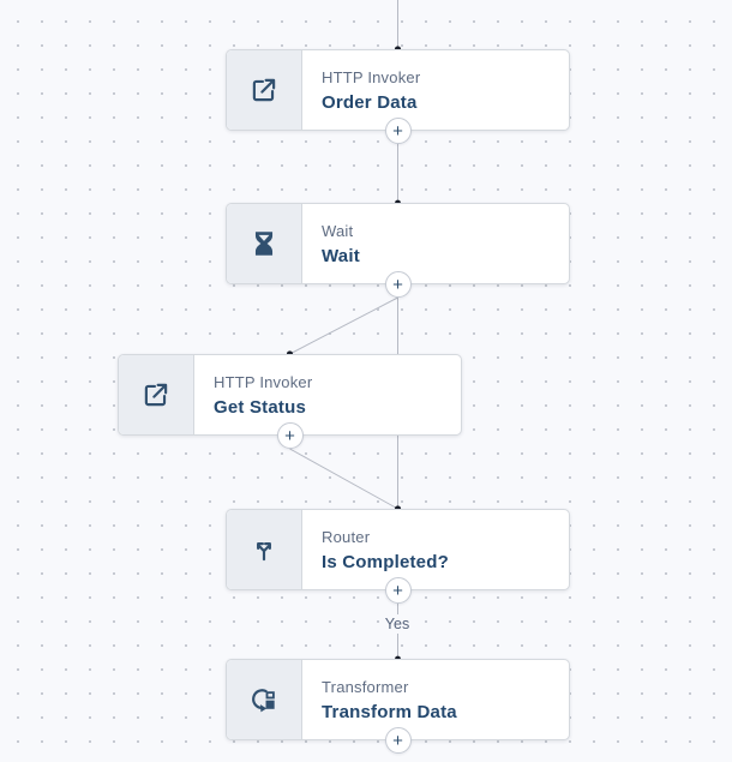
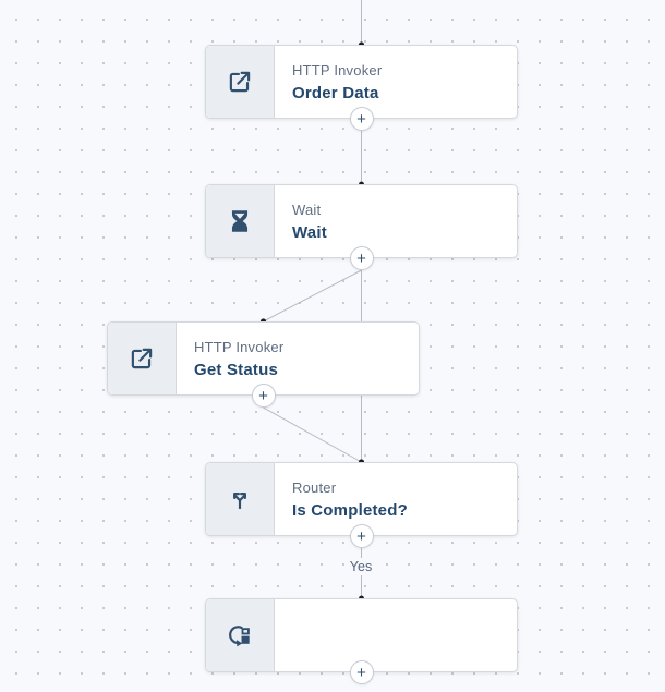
  HTTP Invoker
  Order Data
  +
  Wait
  Wait
  +
  HTTP Invoker
  Get Status
  +
  Router
  Is Completed?
  +
- Transformer
- Transform Data
  +
  Yes
